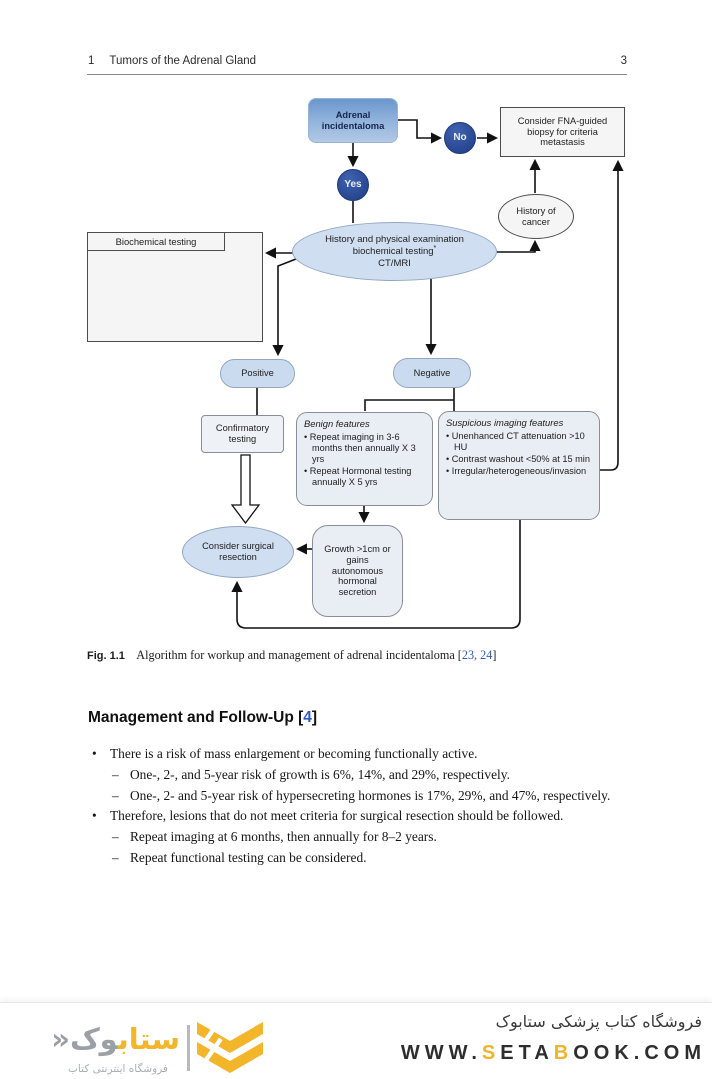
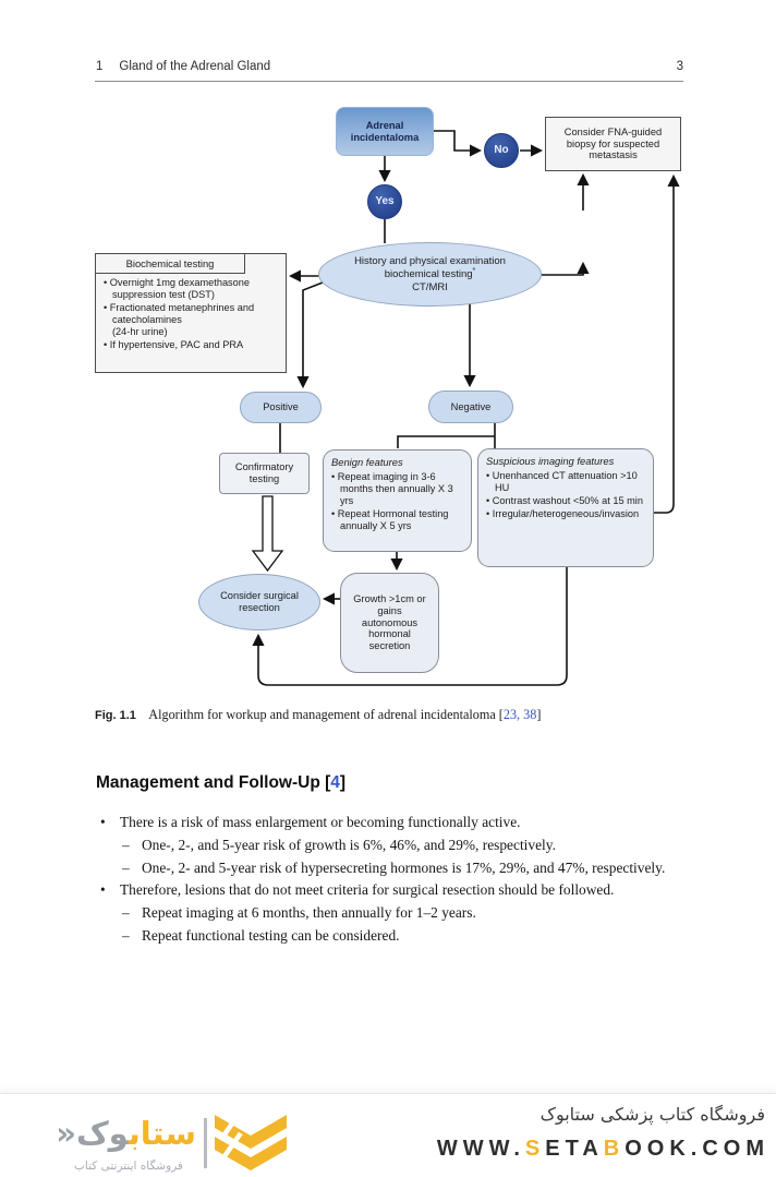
  1
- Tumors of the Adrenal Gland
+ Gland of the Adrenal Gland
  3
  Adrenal incidentaloma
  No
- Consider FNA-guided biopsy for criteria metastasis
+ Consider FNA-guided biopsy for suspected metastasis
  Yes
- History of cancer
  History and physical examination
  biochemical testing
  CT/MRI
  Biochemical testing
+ Overnight 1mg dexamethasone suppression test (DST)
+ Fractionated metanephrines and catecholamines
+ (24-hr urine)
+ If hypertensive, PAC and PRA
  Positive
  Negative
  Confirmatory testing
  Benign features
  Repeat imaging in 3-6 months then annually X 3 yrs
  Repeat Hormonal testing annually X 5 yrs
  Suspicious imaging features
  Unenhanced CT attenuation >10 HU
  Contrast washout <50% at 15 min
  Irregular/heterogeneous/invasion
  Consider surgical resection
  Growth >1cm or gains autonomous hormonal secretion
- Fig. 1.1 Algorithm for workup and management of adrenal incidentaloma [23, 24]
+ Fig. 1.1 Algorithm for workup and management of adrenal incidentaloma [23, 38]
  Management and Follow-Up [4]
  There is a risk of mass enlargement or becoming functionally active.
- One-, 2-, and 5-year risk of growth is 6%, 14%, and 29%, respectively.
+ One-, 2-, and 5-year risk of growth is 6%, 46%, and 29%, respectively.
  One-, 2- and 5-year risk of hypersecreting hormones is 17%, 29%, and 47%, respectively.
  Therefore, lesions that do not meet criteria for surgical resection should be followed.
- Repeat imaging at 6 months, then annually for 8–2 years.
+ Repeat imaging at 6 months, then annually for 1–2 years.
  Repeat functional testing can be considered.
  ستابوک«
  فروشگاه اینترنتی کتاب
  فروشگاه کتاب پزشکی ستابوک
  WWW.SETABOOK.COM
